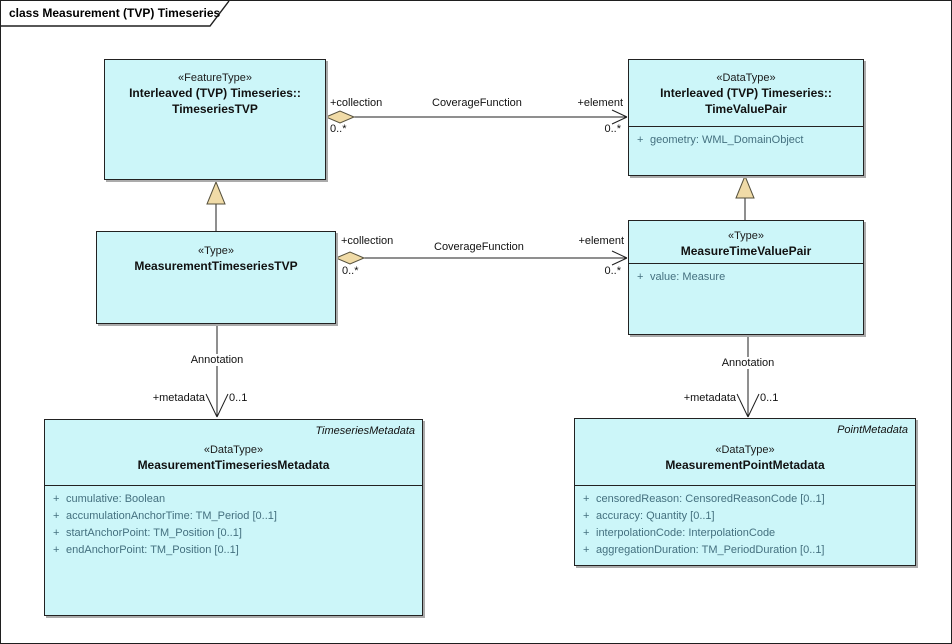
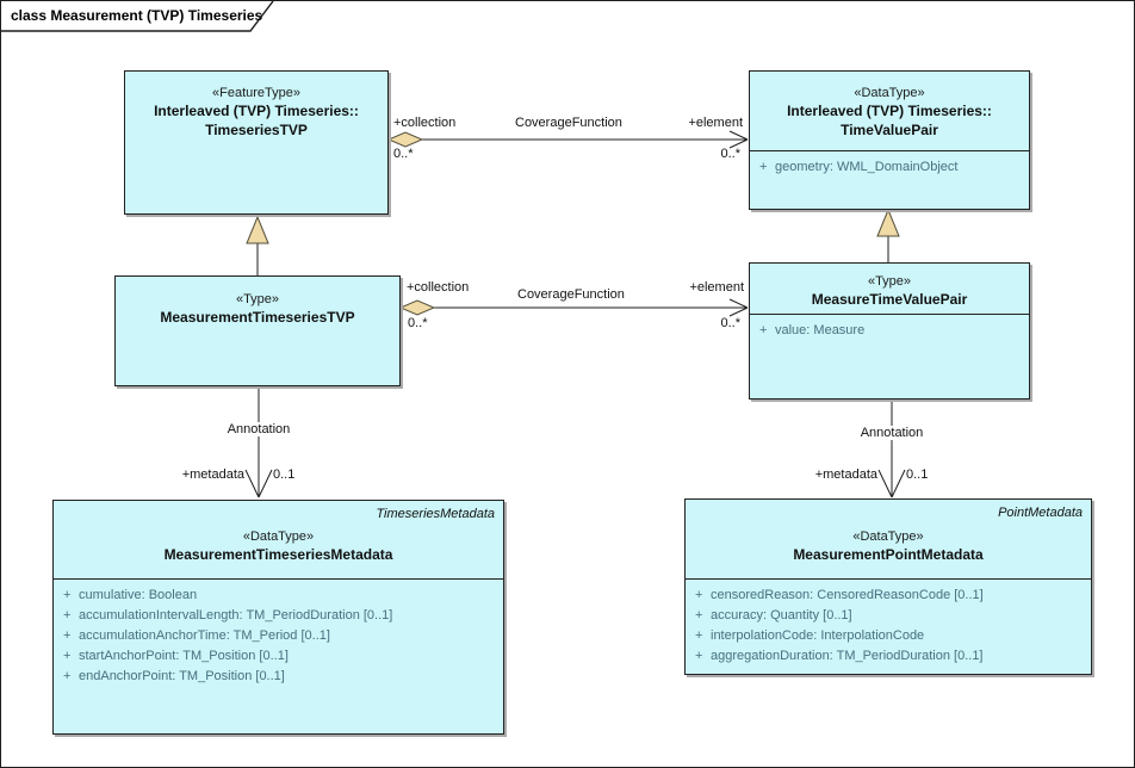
  class Measurement (TVP) Timeseries
  «FeatureType»
  Interleaved (TVP) Timeseries::
  TimeseriesTVP
  «DataType»
  Interleaved (TVP) Timeseries::
  TimeValuePair
  + geometry: WML_DomainObject
  «Type»
  MeasurementTimeseriesTVP
  «Type»
  MeasureTimeValuePair
  + value: Measure
  TimeseriesMetadata
  «DataType»
  MeasurementTimeseriesMetadata
  + cumulative: Boolean
+ + accumulationIntervalLength: TM_PeriodDuration [0..1]
  + accumulationAnchorTime: TM_Period [0..1]
  + startAnchorPoint: TM_Position [0..1]
  + endAnchorPoint: TM_Position [0..1]
  PointMetadata
  «DataType»
  MeasurementPointMetadata
  + censoredReason: CensoredReasonCode [0..1]
  + accuracy: Quantity [0..1]
  + interpolationCode: InterpolationCode
  + aggregationDuration: TM_PeriodDuration [0..1]
  +collection
  CoverageFunction
  +element
  0..*
  0..*
  +collection
  CoverageFunction
  +element
  0..*
  0..*
  Annotation
  +metadata
  0..1
  Annotation
  +metadata
  0..1
